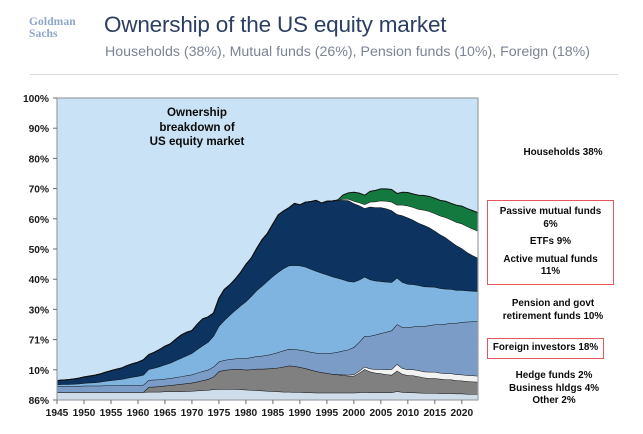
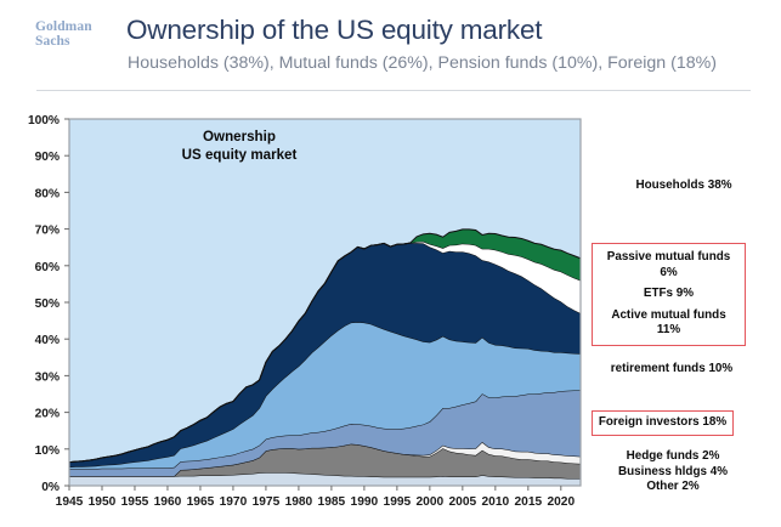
  Goldman
  Sachs
  Ownership of the US equity market
  Households (38%), Mutual funds (26%), Pension funds (10%), Foreign (18%)
- 86%
+ 0%
  10%
- 71%
+ 20%
  30%
  40%
  50%
  60%
  70%
  80%
  90%
  100%
  1945
  1950
  1955
  1960
  1965
  1970
  1975
  1980
  1985
  1990
  1995
  2000
  2005
  2010
  2015
  2020
  Ownership
- breakdown of
  US equity market
  Households 38%
  Passive mutual funds
  6%
  ETFs 9%
  Active mutual funds
  11%
- Pension and govt
  retirement funds 10%
  Foreign investors 18%
  Hedge funds 2%
  Business hldgs 4%
  Other 2%
